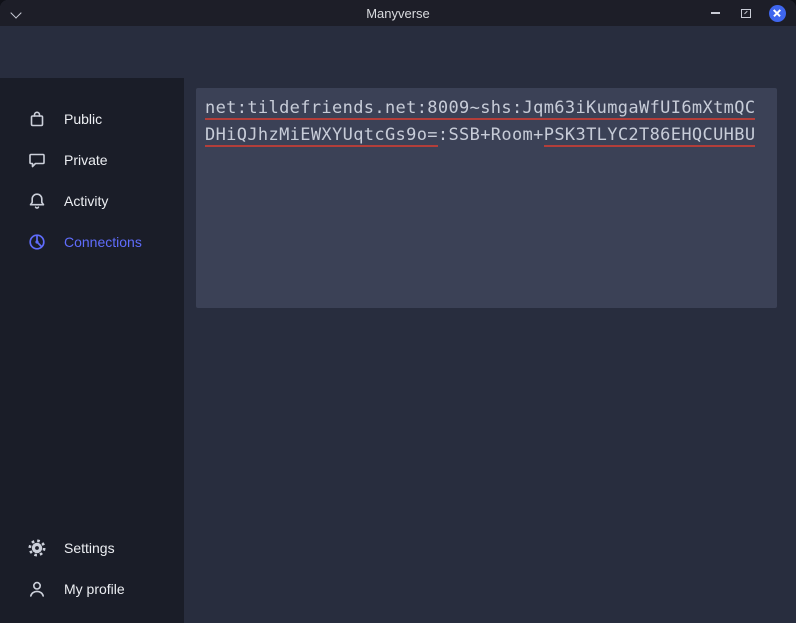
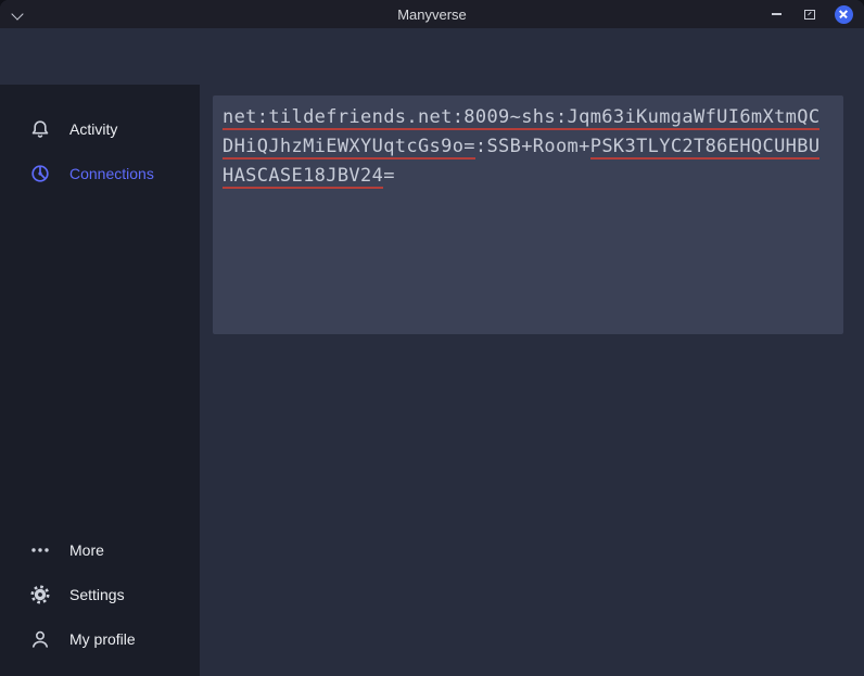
  Manyverse
- Public
- Private
  Activity
  Connections
+ More
  Settings
  My profile
  net:tildefriends.net:8009~shs:Jqm63iKumgaWfUI6mXtmQC
  DHiQJhzMiEWXYUqtcGs9o=:SSB+Room+PSK3TLYC2T86EHQCUHBU
+ HASCASE18JBV24=
